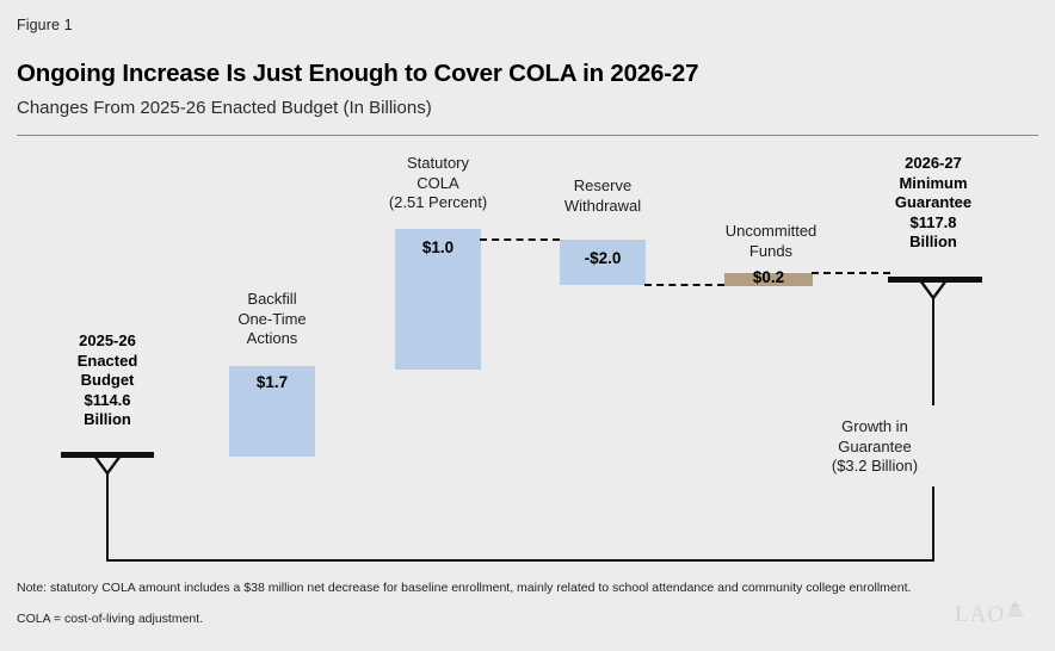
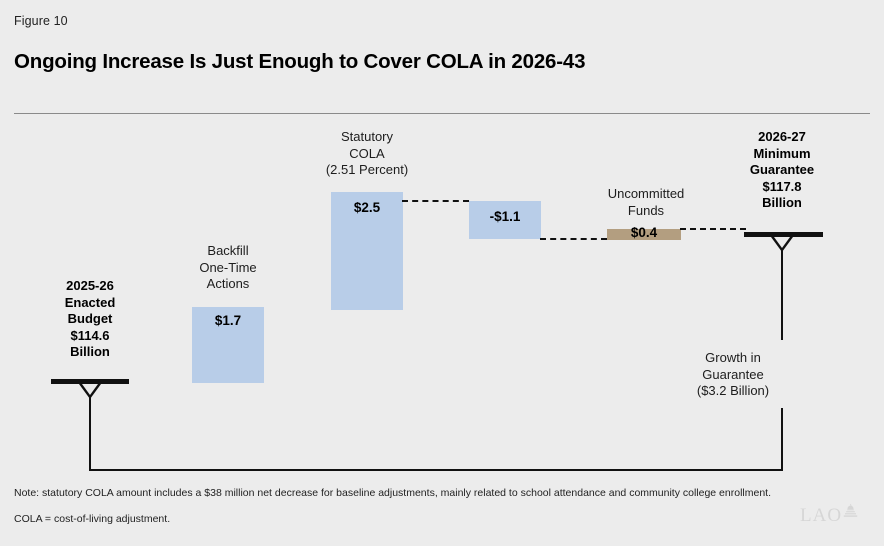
- Figure 1
+ Figure 10
- Ongoing Increase Is Just Enough to Cover COLA in 2026-27
+ Ongoing Increase Is Just Enough to Cover COLA in 2026-43
- Changes From 2025-26 Enacted Budget (In Billions)
  2025-26
  Enacted
  Budget
  $114.6
  Billion
  Backfill
  One-Time
  Actions
  $1.7
  Statutory
  COLA
  (2.51 Percent)
- $1.0
+ $2.5
- Reserve
- Withdrawal
- -$2.0
+ -$1.1
  Uncommitted
  Funds
- $0.2
+ $0.4
  2026-27
  Minimum
  Guarantee
  $117.8
  Billion
  Growth in
  Guarantee
  ($3.2 Billion)
- Note: statutory COLA amount includes a $38 million net decrease for baseline enrollment, mainly related to school attendance and community college enrollment.
+ Note: statutory COLA amount includes a $38 million net decrease for baseline adjustments, mainly related to school attendance and community college enrollment.
  COLA = cost-of-living adjustment.
